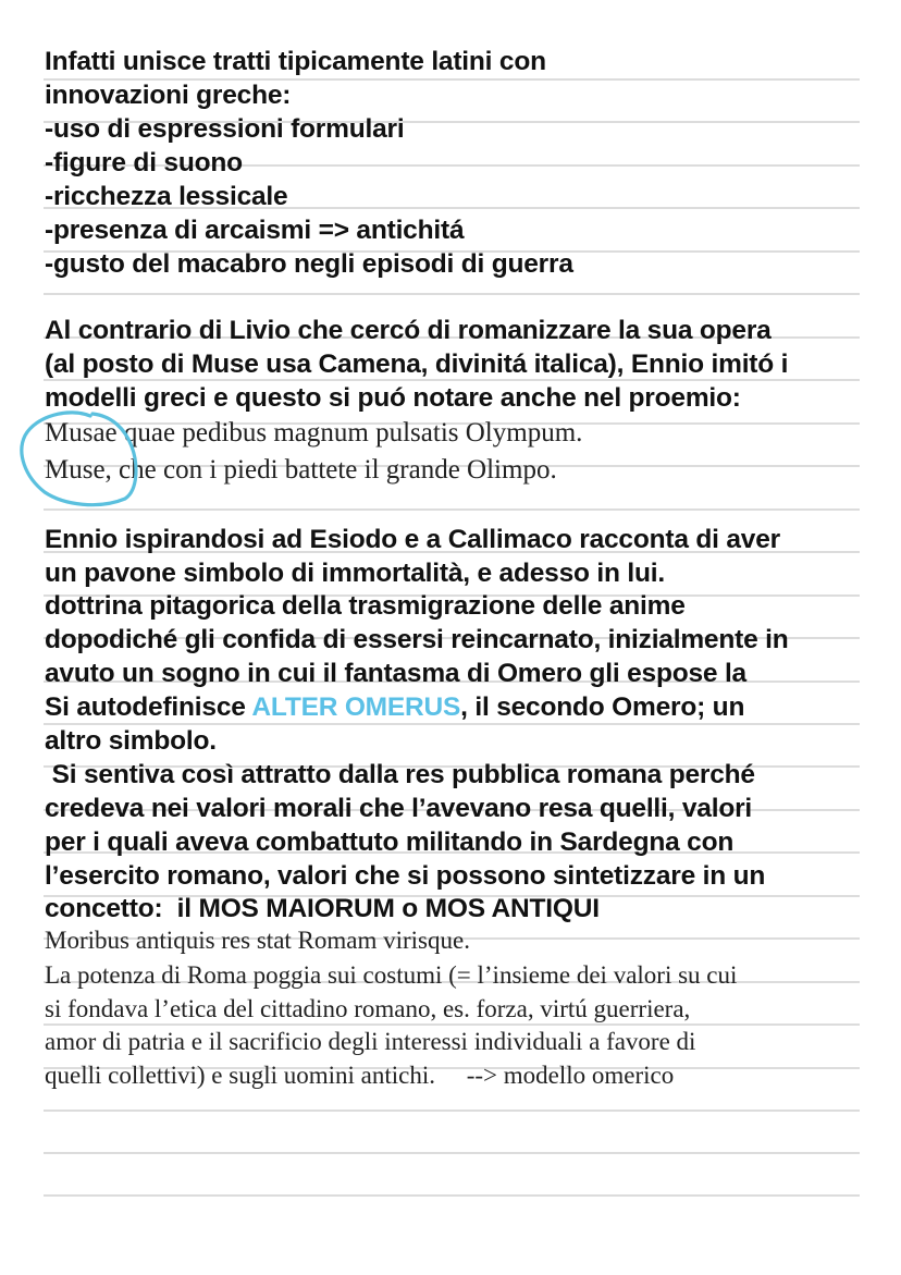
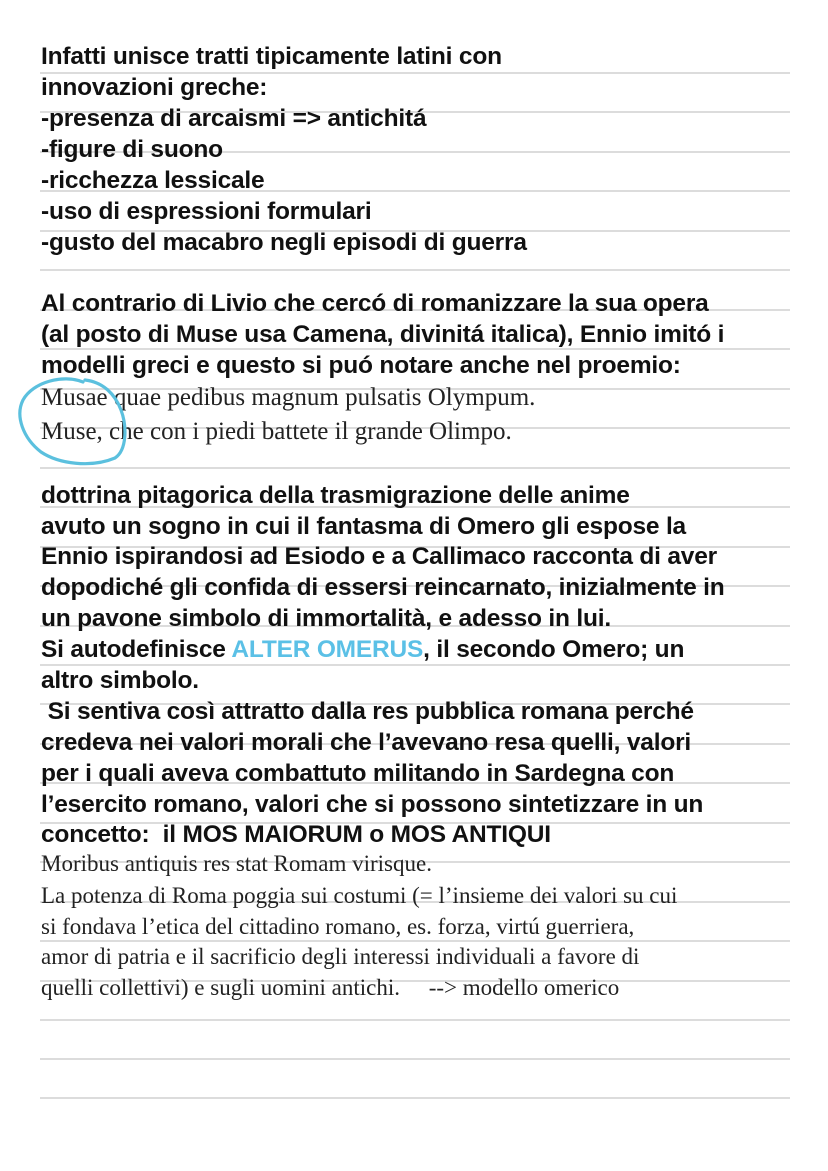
  Infatti unisce tratti tipicamente latini con
  innovazioni greche:
- -uso di espressioni formulari
+ -presenza di arcaismi => antichitá
  -figure di suono
  -ricchezza lessicale
- -presenza di arcaismi => antichitá
+ -uso di espressioni formulari
  -gusto del macabro negli episodi di guerra
  Al contrario di Livio che cercó di romanizzare la sua opera
  (al posto di Muse usa Camena, divinitá italica), Ennio imitó i
  modelli greci e questo si puó notare anche nel proemio:
  Musae quae pedibus magnum pulsatis Olympum.
  Muse, ce con i piedi battete il grande Olimpo.
- Ennio ispirandosi ad Esiodo e a Callimaco racconta di aver
+ dottrina pitagorica della trasmigrazione delle anime
- un pavone simbolo di immortalità, e adesso in lui.
+ avuto un sogno in cui il fantasma di Omero gli espose la
- dottrina pitagorica della trasmigrazione delle anime
+ Ennio ispirandosi ad Esiodo e a Callimaco racconta di aver
  dopodiché gli confida di essersi reincarnato, inizialmente in
- avuto un sogno in cui il fantasma di Omero gli espose la
+ un pavone simbolo di immortalità, e adesso in lui.
  Si autodefinisce ALTER OMERUS, il secondo Omero; un
  altro simbolo.
  Si sentiva così attratto dalla res pubblica romana perché
  credeva nei valori morali che l’avevano resa quelli, valori
  per i quali aveva combattuto militando in Sardegna con
  l’esercito romano, valori che si possono sintetizzare in un
  concetto: il MOS MAIORUM o MOS ANTIQUI
  Moribus antiquis res stat Romam virisque.
  La potenza di Roma poggia sui costumi (= l’insieme dei valori su cui
  si fondava l’etica del cittadino romano, es. forza, virtú guerriera,
  amor di patria e il sacrificio degli interessi individuali a favore di
  quelli collettivi) e sugli uomini antichi. --> modello omerico
